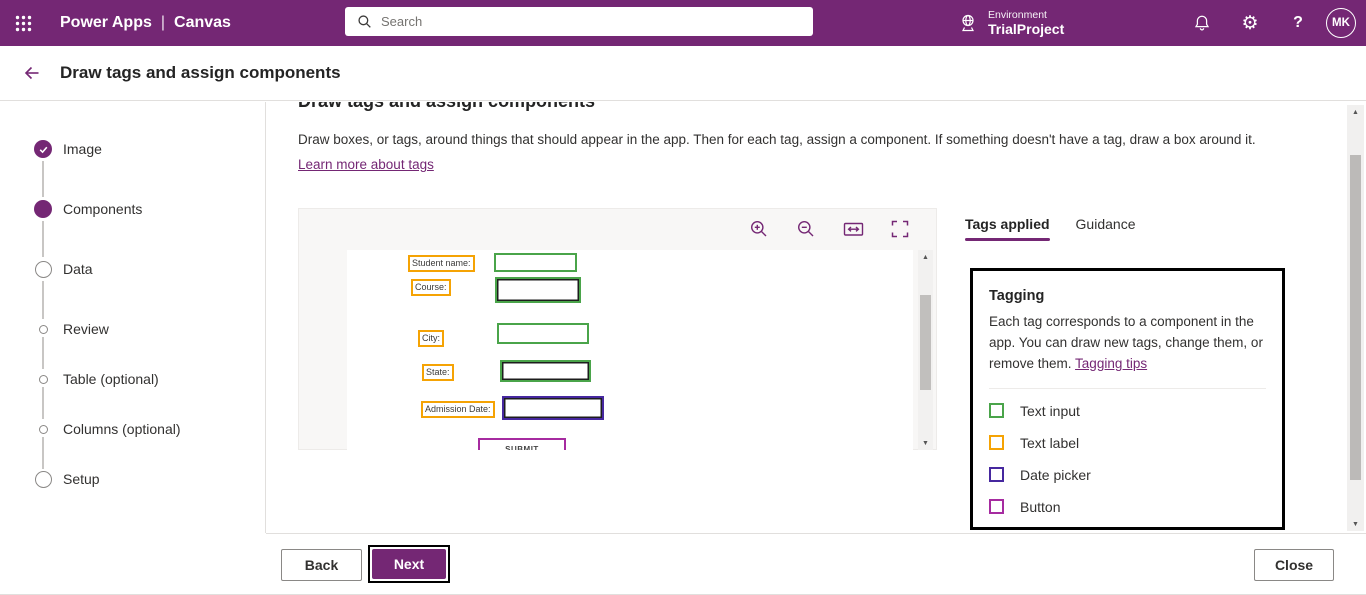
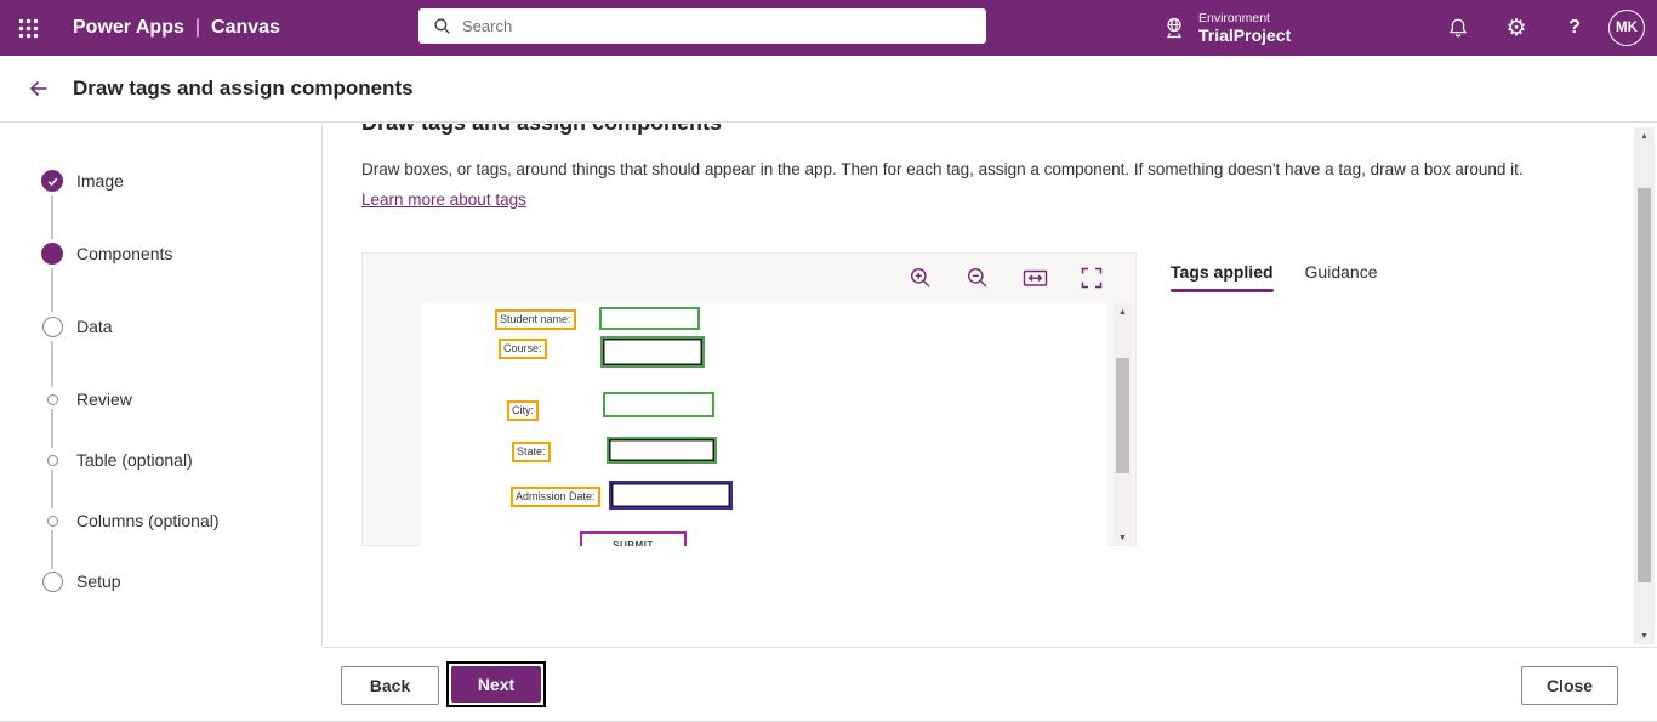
  Power Apps | Canvas
  Search
  Environment
  TrialProject
  ⚙
  ?
  MK
  Draw tags and assign components
  Image
  Components
  Data
  Review
  Table (optional)
  Columns (optional)
  Setup
  Draw boxes, or tags, around things that should appear in the app. Then for each tag, assign a component. If something doesn't have a tag, draw a box around it.
  Learn more about tags
  Student name:
  Course:
  City:
  State:
  Admission Date:
  SUBMIT
  Tags applied
  Guidance
- Tagging
- Each tag corresponds to a component in the app. You can draw new tags, change them, or remove them. Tagging tips
- Text input
- Text label
- Date picker
- Button
  Back
  Next
  Close
